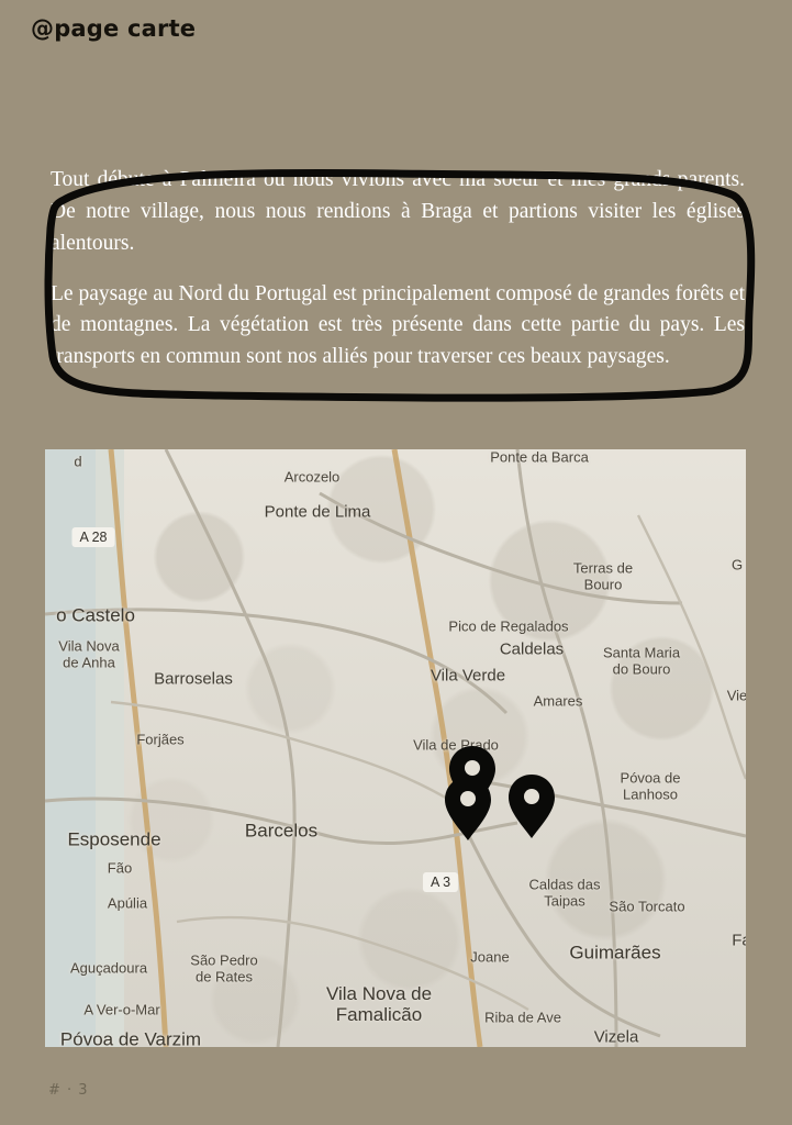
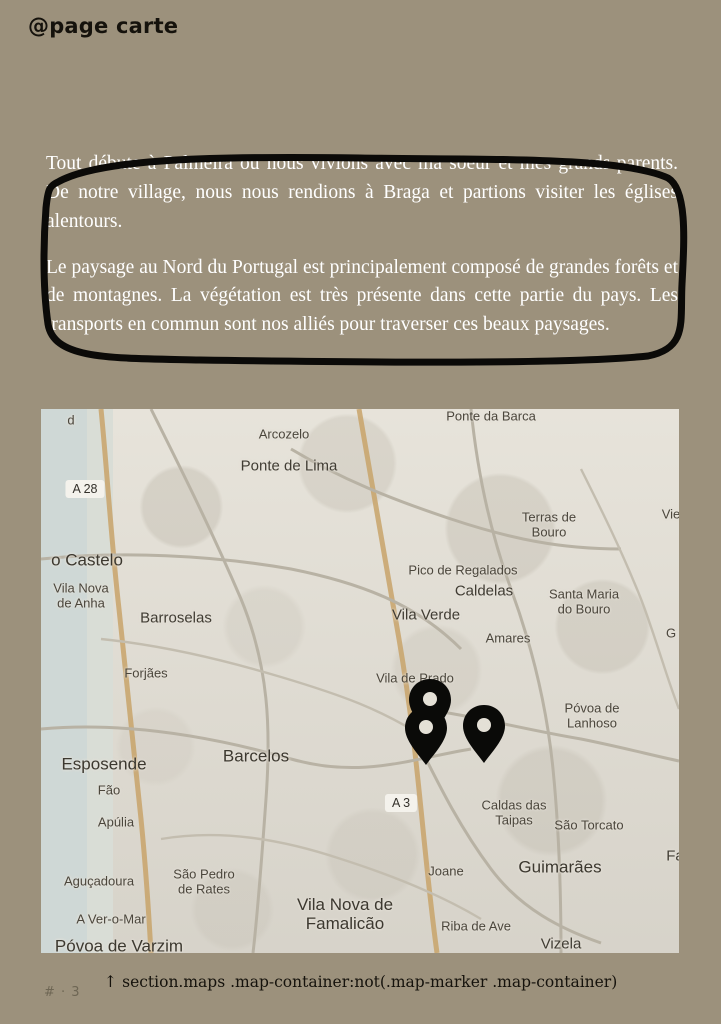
  @page carte
  Tout déalmeira où nous vivions avec ma soeur etarents. De notre village, nous nous rendions à Braga et partions visiter les églises alentours.
  Le paysage au Nord du Portugal est principalement composé de grandes forêts et de montagnes. La végétation est très présente dans cette partie du pays. Les ransports en commun sont nos alliés pour traverser ces beaux paysages.
  Ponte da Barca
  Arcozelo
  Ponte de Lima
  Terras de
  Bouro
  o Castelo
  Vila Nova
  de Anha
  Pico de Regalados
  Caldelas
  Santa Maria
  do Bouro
  Barroselas
  Vila Verde
  Amares
- Vie
+ G
  Forjães
  Vila de Prado
  Póvoa de
  Lanhoso
  Esposende
  Barcelos
  Fão
  Caldas das
  Taipas
  São Torcato
  Apúlia
  Guimarães
  Joane
  São Pedro
  de Rates
  Aguçadoura
  Vila Nova de
  Famalicão
  A Ver-o-Mar
  Riba de Ave
  Vizela
  Póvoa de Varzim
  d
- G
+ Vie
  A 28
  A 3
+ ↑ section.maps .map-container:not(.map-marker .map-container)
  # · 3
